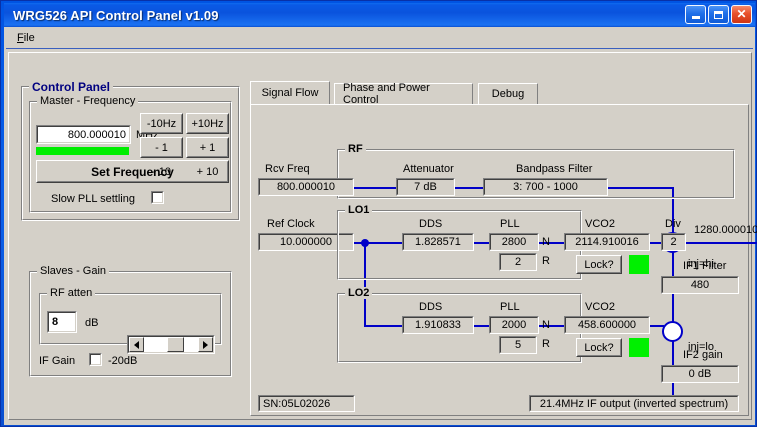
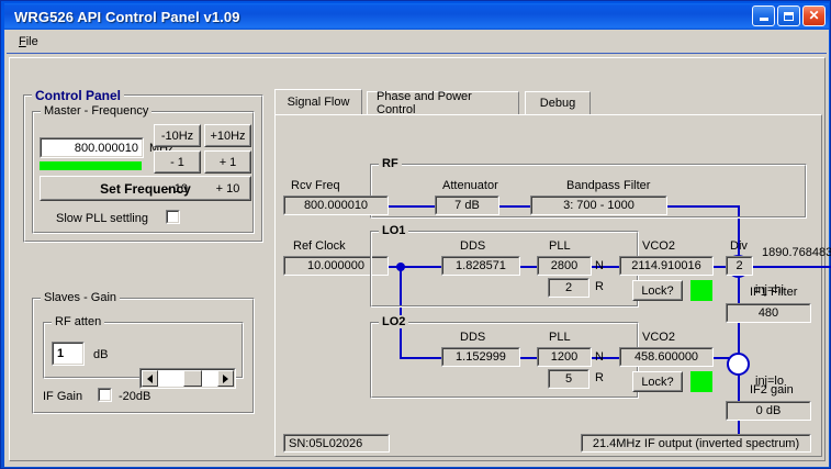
  WRG526 API Control Panel v1.09
  ✕
  File
  Control Panel
  Master - Frequency
  800.000010
  MHz
  -10Hz
  +10Hz
  - 1
  + 1
  - 10
  + 10
  Set Frequency
  Slow PLL settling
  Slaves - Gain
  RF atten
- 8
+ 1
  dB
  IF Gain
  -20dB
  Signal Flow
  Phase and Power Control
  Debug
  RF
  Rcv Freq
  800.000010
  Attenuator
  7 dB
  Bandpass Filter
  3: 700 - 1000
  Ref Clock
  10.000000
  LO1
  DDS
  1.828571
  PLL
  2800
  N
  2
  R
  VCO2
  2114.910016
  Lock?
  Div
  2
- 1280.000010
+ 1890.768483
  inj=hi
  IF1 Filter
  480
  LO2
  DDS
- 1.910833
+ 1.152999
  PLL
- 2000
+ 1200
  N
  5
  R
  VCO2
  458.600000
  Lock?
  inj=lo
  IF2 gain
  0 dB
  SN:05L02026
  21.4MHz IF output (inverted spectrum)
